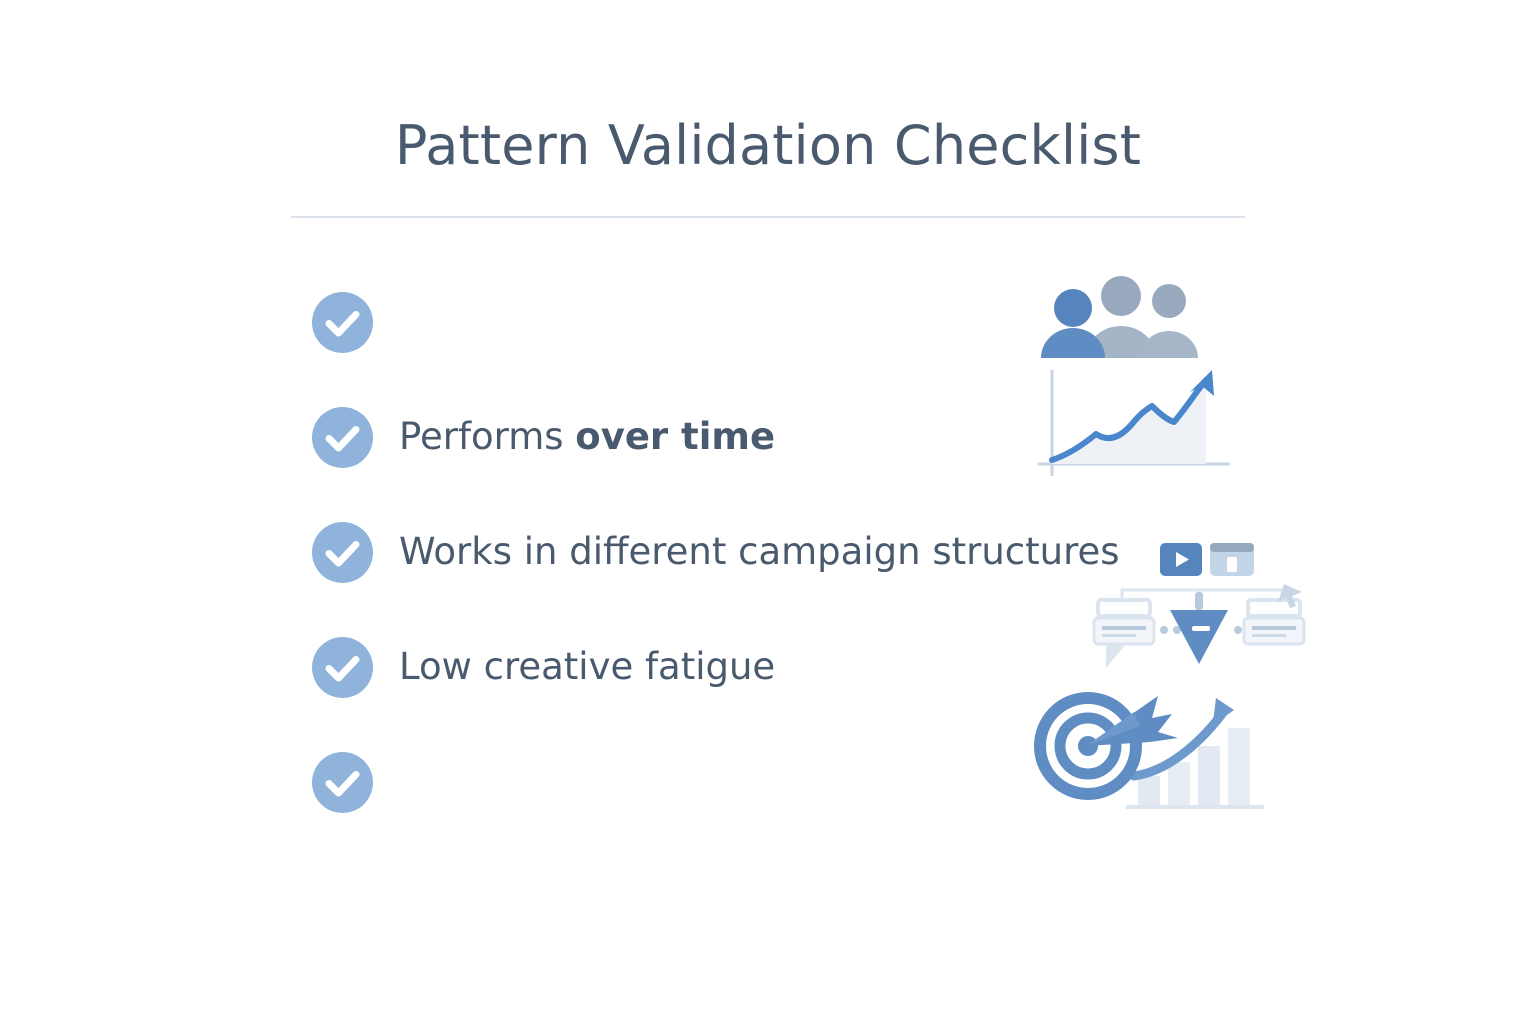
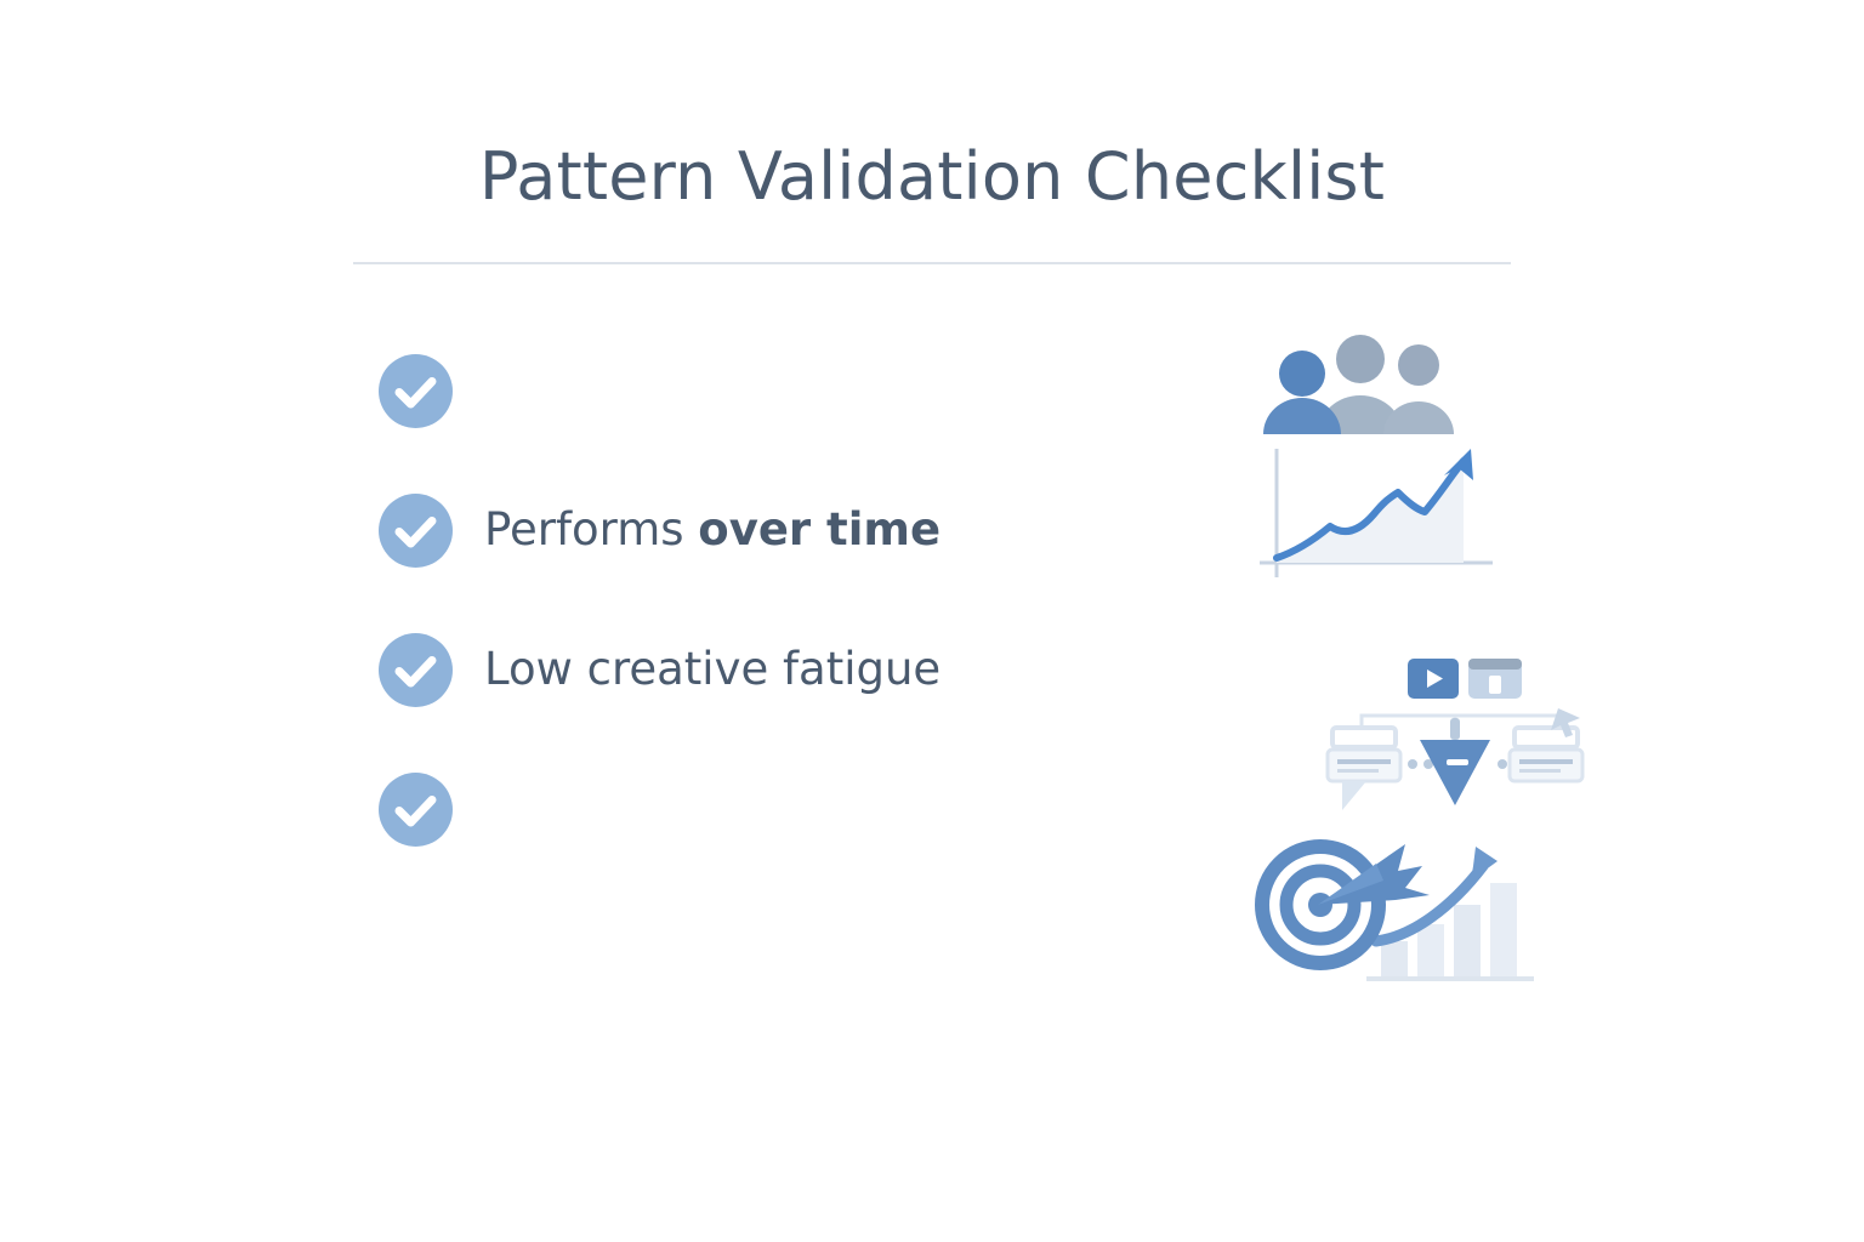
  Pattern Validation Checklist
  Performs over time
- Works in different campaign structures
  Low creative fatigue
